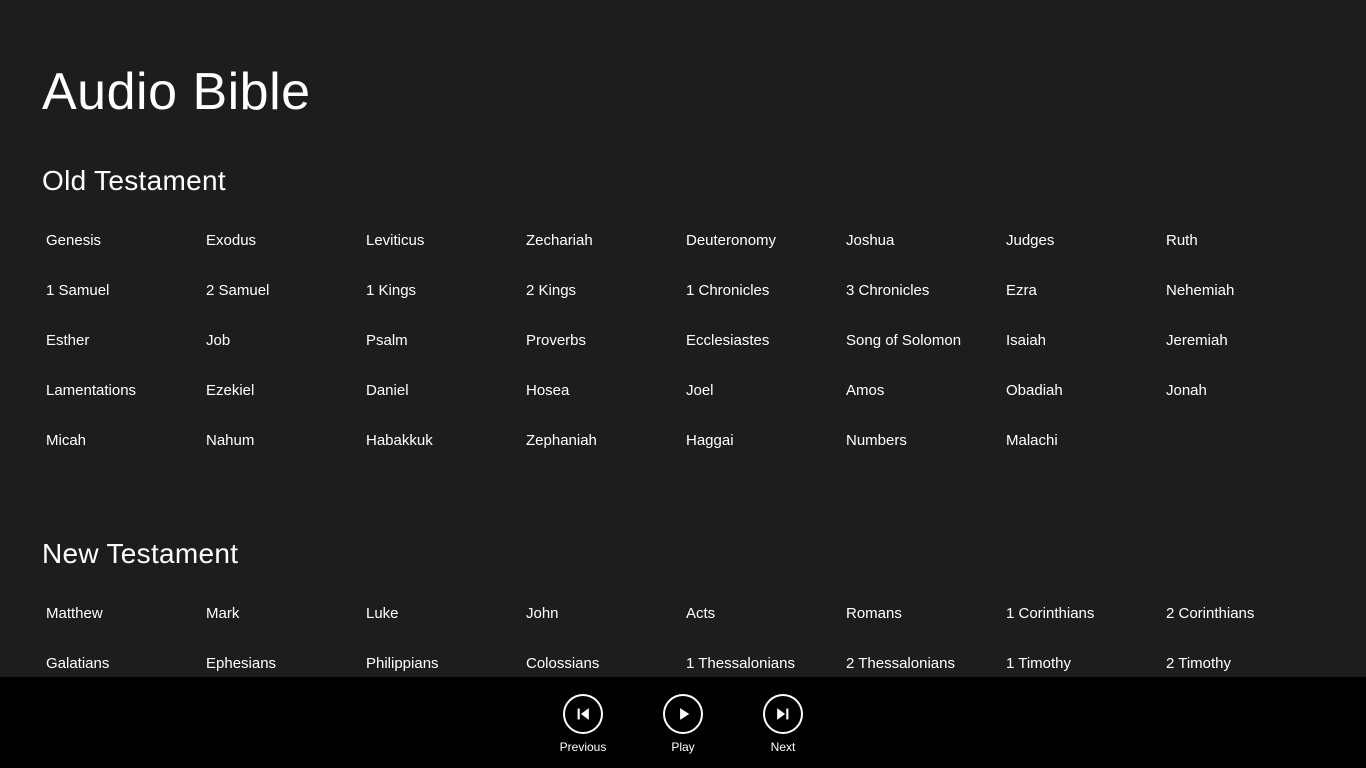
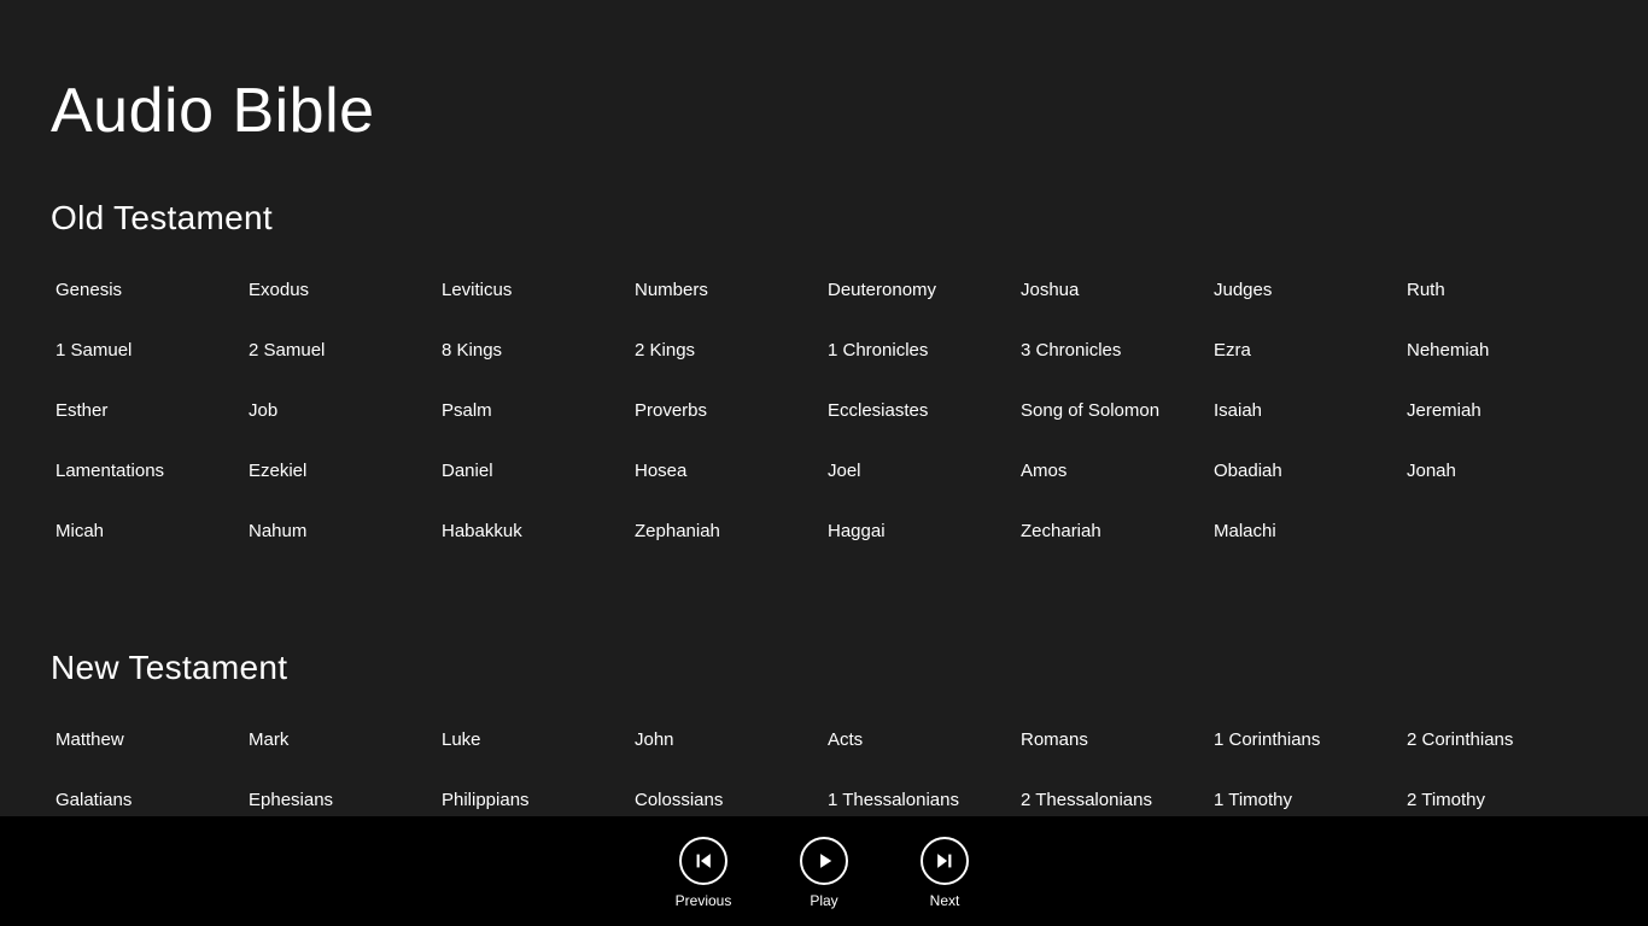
  Audio Bible
  Old Testament
  Genesis
  Exodus
  Leviticus
- Zechariah
+ Numbers
  Deuteronomy
  Joshua
  Judges
  Ruth
  1 Samuel
  2 Samuel
- 1 Kings
+ 8 Kings
  2 Kings
  1 Chronicles
  3 Chronicles
  Ezra
  Nehemiah
  Esther
  Job
  Psalm
  Proverbs
  Ecclesiastes
  Song of Solomon
  Isaiah
  Jeremiah
  Lamentations
  Ezekiel
  Daniel
  Hosea
  Joel
  Amos
  Obadiah
  Jonah
  Micah
  Nahum
  Habakkuk
  Zephaniah
  Haggai
- Numbers
+ Zechariah
  Malachi
  New Testament
  Matthew
  Mark
  Luke
  John
  Acts
  Romans
  1 Corinthians
  2 Corinthians
  Galatians
  Ephesians
  Philippians
  Colossians
  1 Thessalonians
  2 Thessalonians
  1 Timothy
  2 Timothy
  Previous
  Play
  Next
